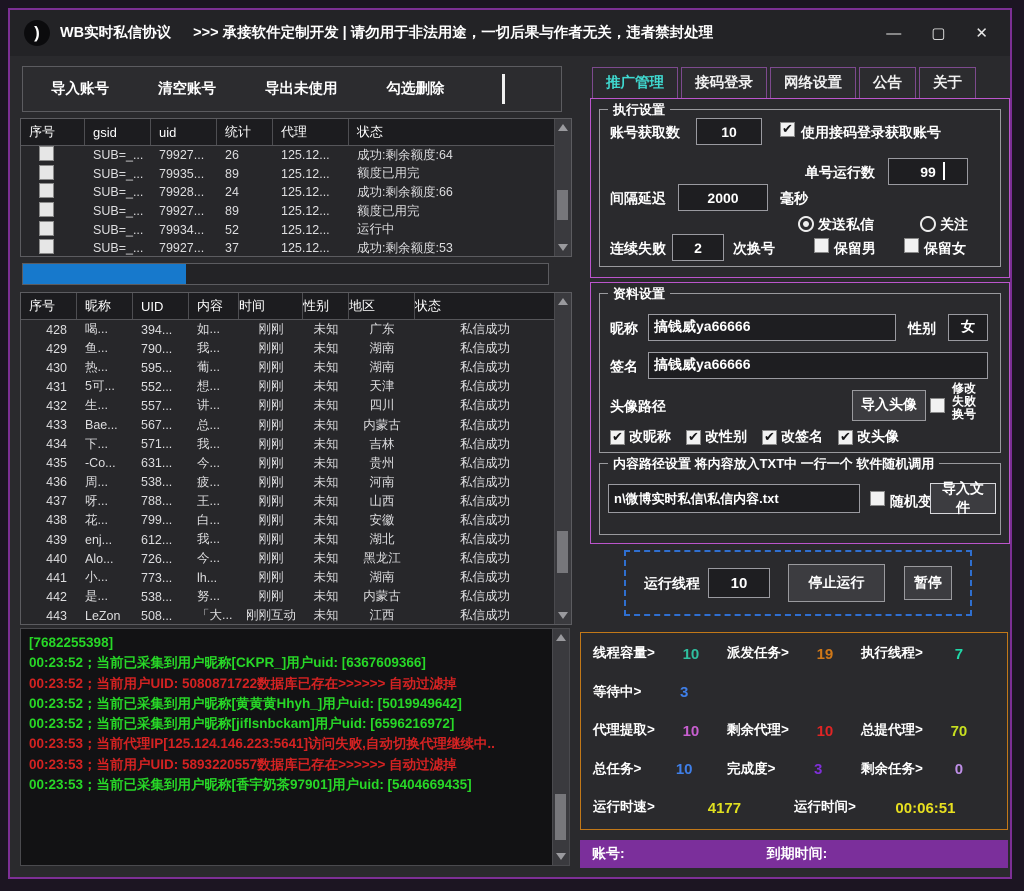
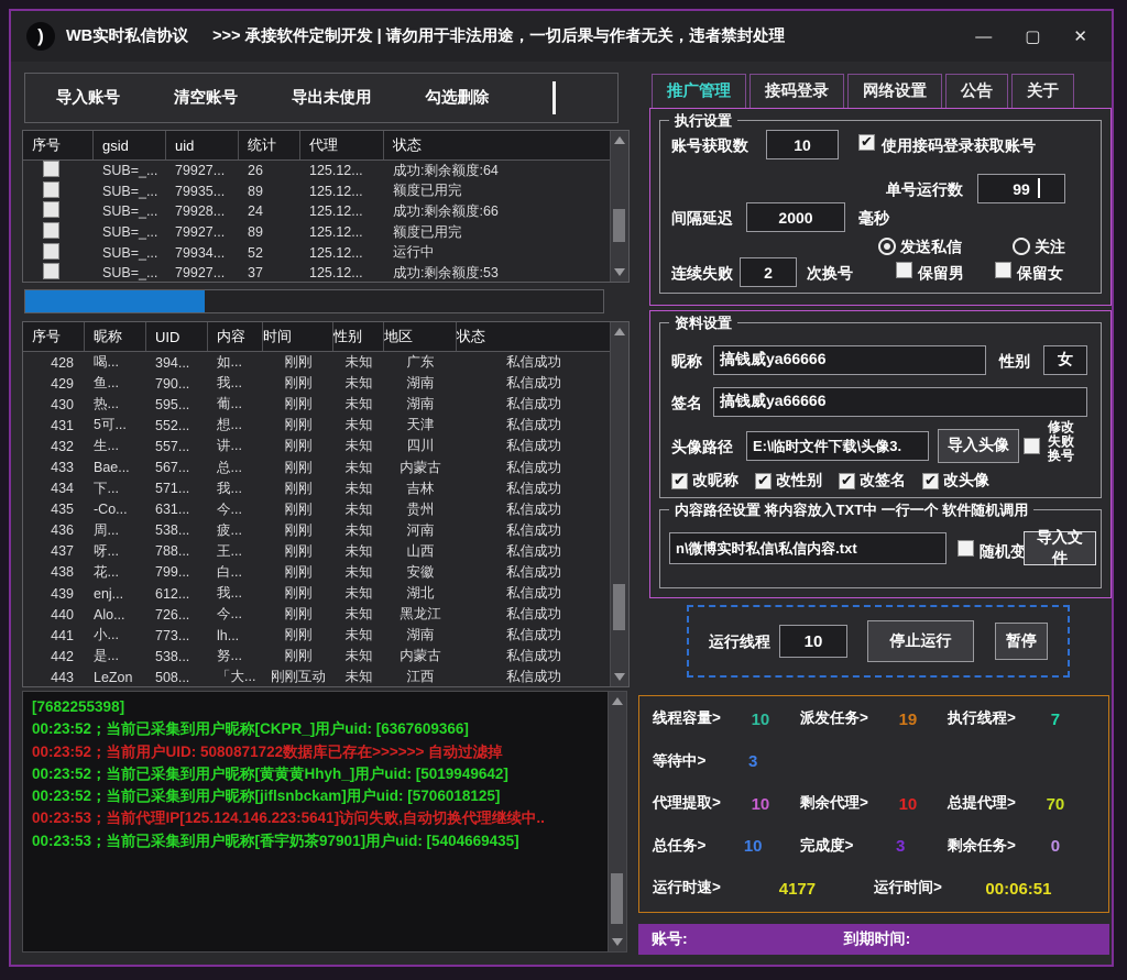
  )
  WB实时私信协议
  >>> 承接软件定制开发 | 请勿用于非法用途，一切后果与作者无关，违者禁封处理
  —
  ▢
  ✕
  导入账号
  清空账号
  导出未使用
  勾选删除
  序号
  gsid
  uid
  统计
  代理
  状态
  SUB=_...
  79927...
  26
  125.12...
  成功:剩余额度:64
  SUB=_...
  79935...
  89
  125.12...
  额度已用完
  SUB=_...
  79928...
  24
  125.12...
  成功:剩余额度:66
  SUB=_...
  79927...
  89
  125.12...
  额度已用完
  SUB=_...
  79934...
  52
  125.12...
  运行中
  SUB=_...
  79927...
  37
  125.12...
  成功:剩余额度:53
  序号
  昵称
  UID
  内容
  时间
  性别
  地区
  状态
  428
  喝...
  394...
  如...
  刚刚
  未知
  广东
  私信成功
  429
  鱼...
  790...
  我...
  刚刚
  未知
  湖南
  私信成功
  430
  热...
  595...
  葡...
  刚刚
  未知
  湖南
  私信成功
  431
  5可...
  552...
  想...
  刚刚
  未知
  天津
  私信成功
  432
  生...
  557...
  讲...
  刚刚
  未知
  四川
  私信成功
  433
  Bae...
  567...
  总...
  刚刚
  未知
  内蒙古
  私信成功
  434
  下...
  571...
  我...
  刚刚
  未知
  吉林
  私信成功
  435
  -Co...
  631...
  今...
  刚刚
  未知
  贵州
  私信成功
  436
  周...
  538...
  疲...
  刚刚
  未知
  河南
  私信成功
  437
  呀...
  788...
  王...
  刚刚
  未知
  山西
  私信成功
  438
  花...
  799...
  白...
  刚刚
  未知
  安徽
  私信成功
  439
  enj...
  612...
  我...
  刚刚
  未知
  湖北
  私信成功
  440
  Alo...
  726...
  今...
  刚刚
  未知
  黑龙江
  私信成功
  441
  小...
  773...
  lh...
  刚刚
  未知
  湖南
  私信成功
  442
  是...
  538...
  努...
  刚刚
  未知
  内蒙古
  私信成功
  443
  LeZon
  508...
  「大...
  刚刚互动
  未知
  江西
  私信成功
  [7682255398]
  00:23:52；当前已采集到用户昵称[CKPR_]用户uid: [6367609366]
  00:23:52；当前用户UID: 5080871722数据库已存在>>>>>> 自动过滤掉
  00:23:52；当前已采集到用户昵称[黄黄黄Hhyh_]用户uid: [5019949642]
- 00:23:52；当前已采集到用户昵称[jiflsnbckam]用户uid: [6596216972]
+ 00:23:52；当前已采集到用户昵称[jiflsnbckam]用户uid: [5706018125]
  00:23:53；当前代理IP[125.124.146.223:5641]访问失败,自动切换代理继续中..
- 00:23:53；当前用户UID: 5893220557数据库已存在>>>>>> 自动过滤掉
  00:23:53；当前已采集到用户昵称[香宇奶茶97901]用户uid: [5404669435]
  推广管理
  接码登录
  网络设置
  公告
  关于
  执行设置
  账号获取数
  10
  使用接码登录获取账号
  单号运行数
  99
  间隔延迟
  2000
  毫秒
  发送私信
  关注
  连续失败
  2
  次换号
  保留男
  保留女
  资料设置
  昵称
  搞钱威ya66666
  性别
  女
  签名
  搞钱威ya66666
  头像路径
+ E:\临时文件下载\头像3.
  导入头像
  修改
  失败
  换号
  改昵称
  改性别
  改签名
  改头像
  内容路径设置 将内容放入TXT中 一行一个 软件随机调用
  n\微博实时私信\私信内容.txt
  随机变
  导入文件
  运行线程
  10
  停止运行
  暂停
  线程容量>
  10
  派发任务>
  19
  执行线程>
  7
  等待中>
  3
  代理提取>
  10
  剩余代理>
  10
  总提代理>
  70
  总任务>
  10
  完成度>
  3
  剩余任务>
  0
  运行时速>
  4177
  运行时间>
  00:06:51
  账号:
  到期时间:
